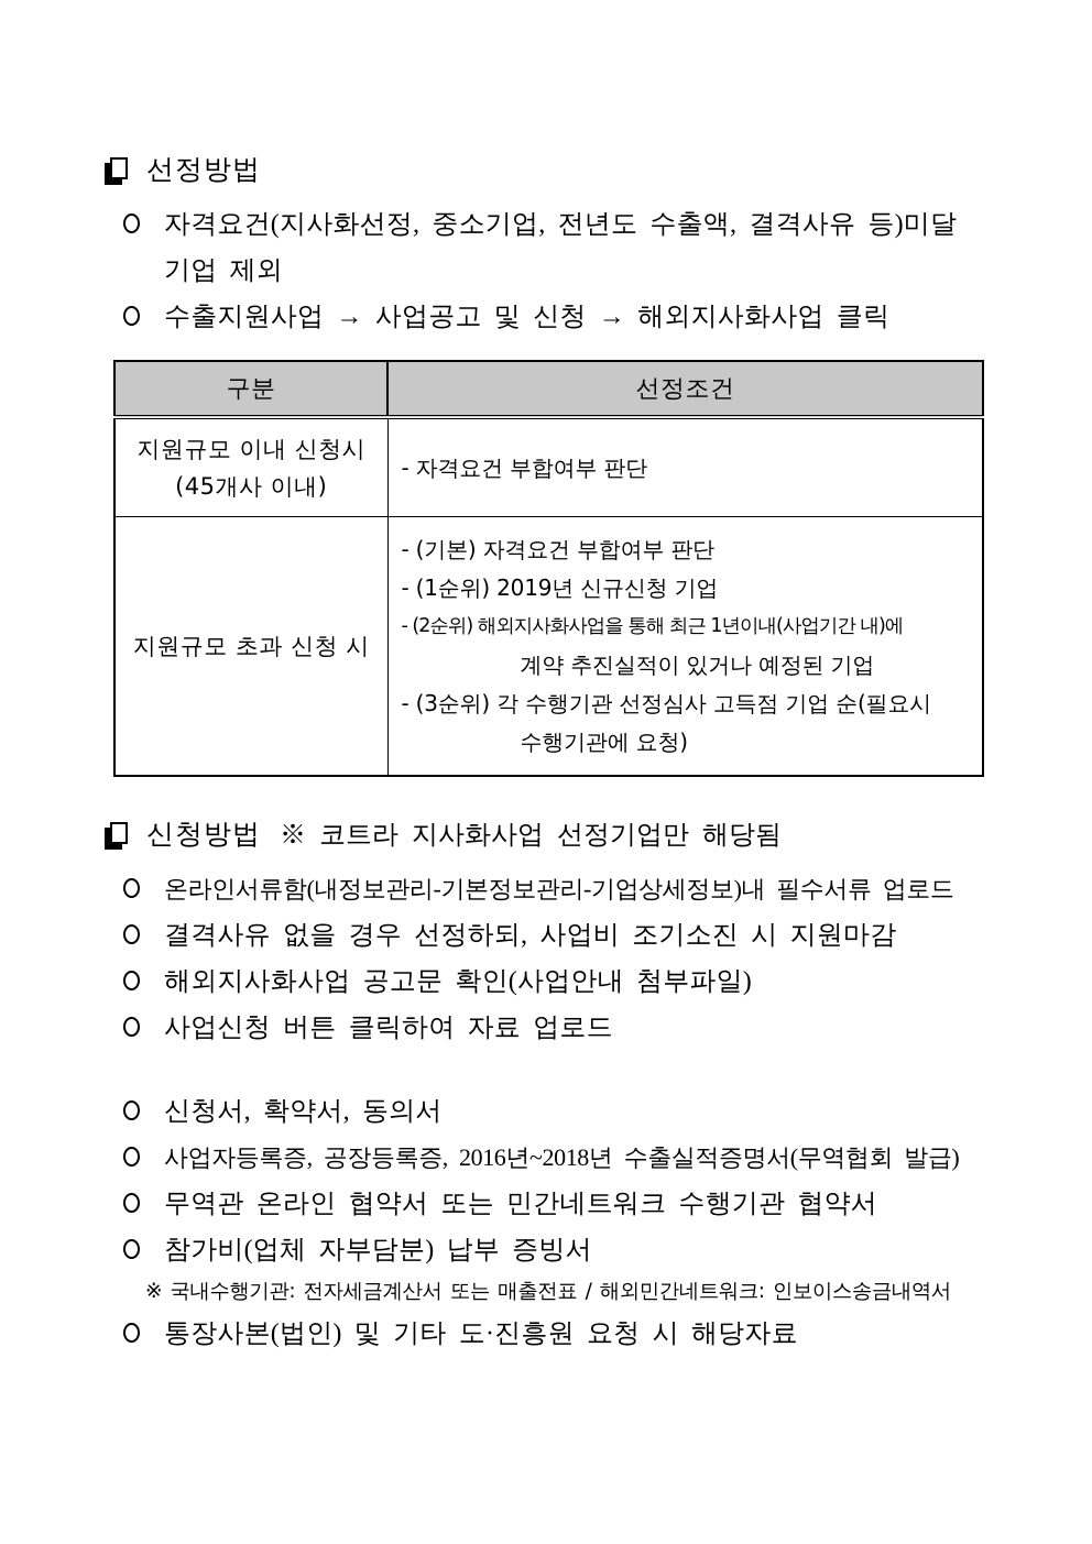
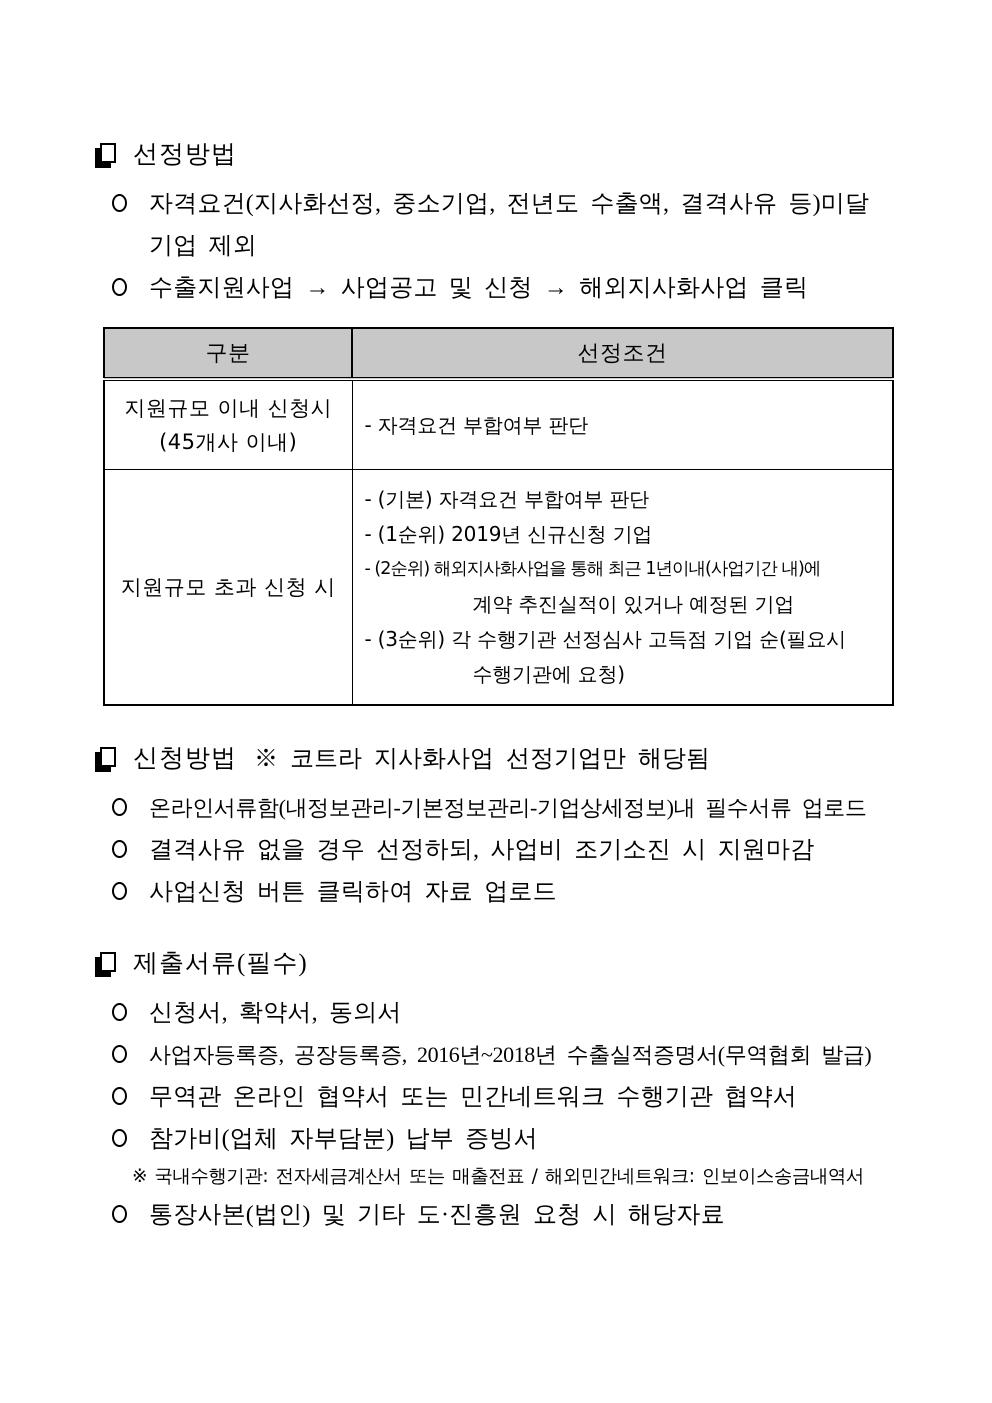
  선정방법
  자격요건(지사화선정, 중소기업, 전년도 수출액, 결격사유 등)미달
  기업 제외
  수출지원사업 → 사업공고 및 신청 → 해외지사화사업 클릭
  구분	선정조건
  지원규모 이내 신청시 (45개사 이내)	- 자격요건 부합여부 판단
  지원규모 초과 신청 시	- (기본) 자격요건 부합여부 판단- (1순위) 2019년 신규신청 기업- (2순위) 해외지사화사업을 통해 최근 1년이내(사업기간 내)에 계약 추진실적이 있거나 예정된 기업- (3순위) 각 수행기관 선정심사 고득점 기업 순(필요시 수행기관에 요청)
  신청방법
  ※ 코트라 지사화사업 선정기업만 해당됨
  온라인서류함(내정보관리-기본정보관리-기업상세정보)내 필수서류 업로드
  결격사유 없을 경우 선정하되, 사업비 조기소진 시 지원마감
- 해외지사화사업 공고문 확인(사업안내 첨부파일)
  사업신청 버튼 클릭하여 자료 업로드
+ 제출서류(필수)
  신청서, 확약서, 동의서
  사업자등록증, 공장등록증, 2016년~2018년 수출실적증명서(무역협회 발급)
  무역관 온라인 협약서 또는 민간네트워크 수행기관 협약서
  참가비(업체 자부담분) 납부 증빙서
  ※ 국내수행기관: 전자세금계산서 또는 매출전표 / 해외민간네트워크: 인보이스송금내역서
  통장사본(법인) 및 기타 도·진흥원 요청 시 해당자료
